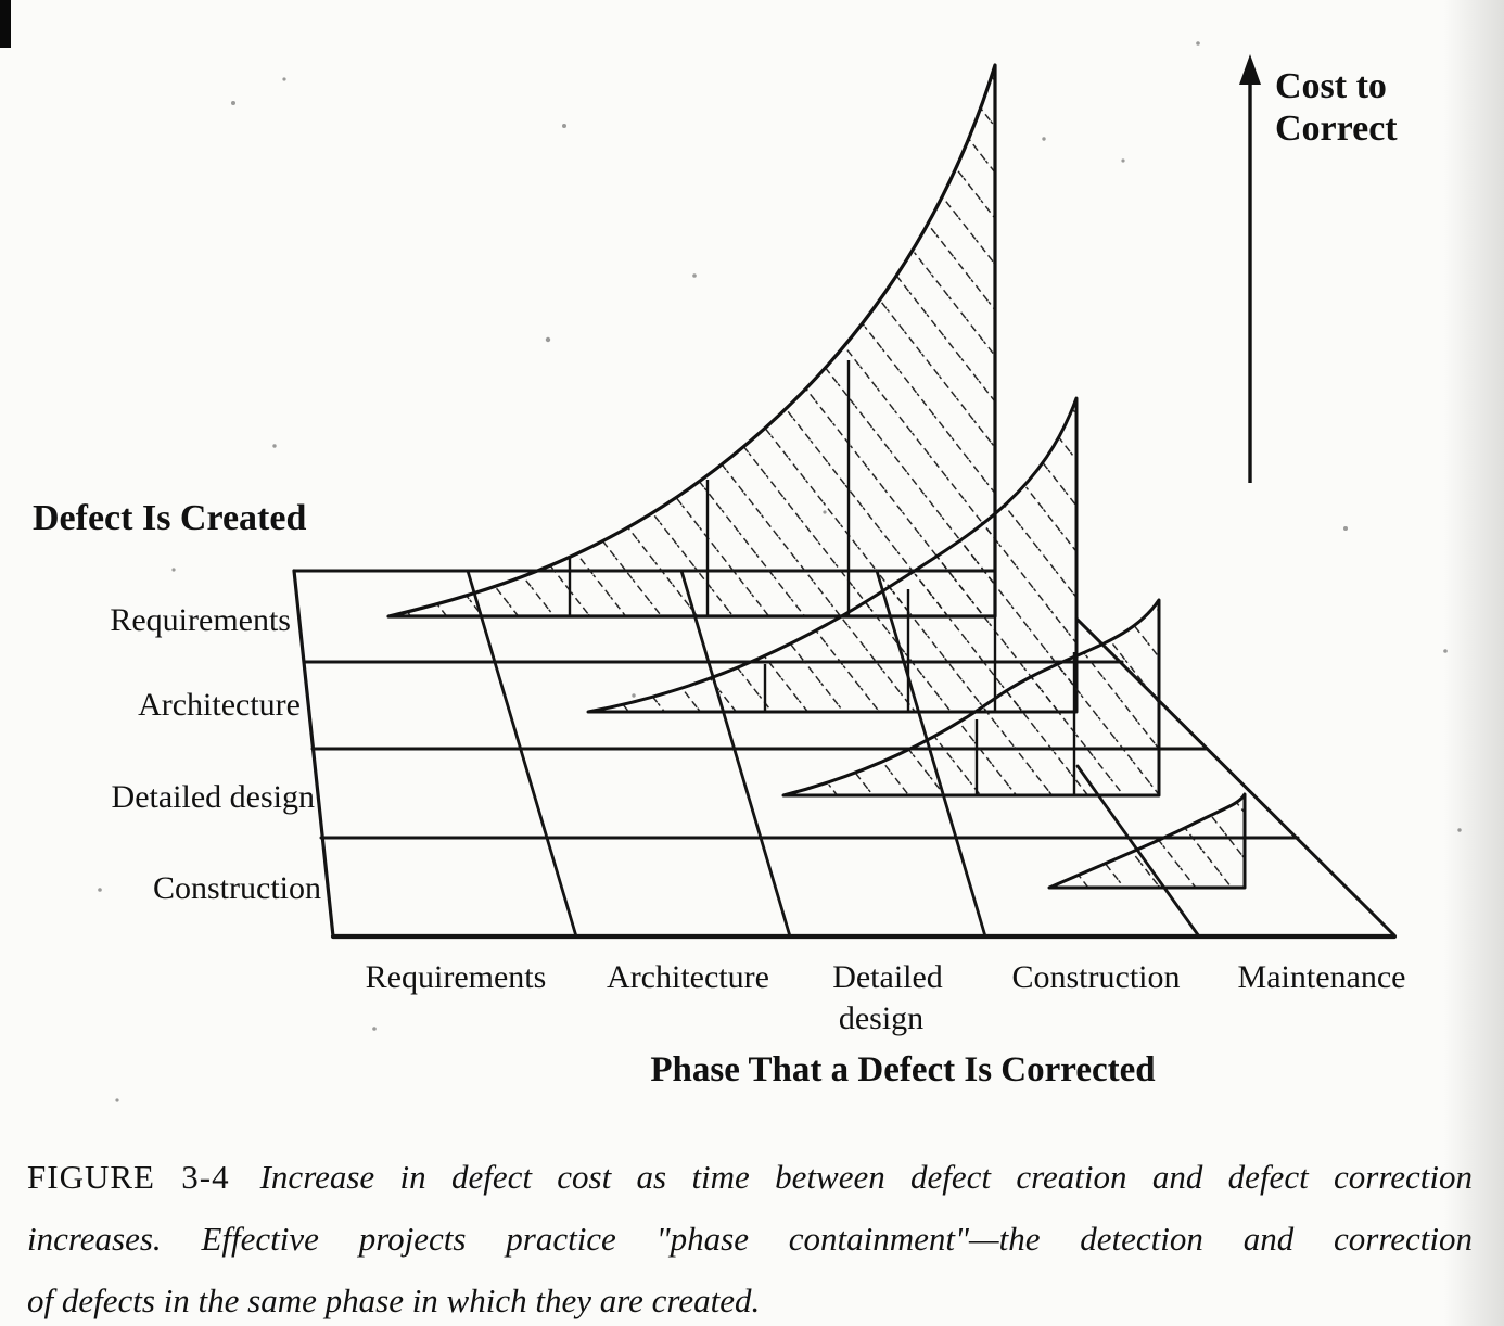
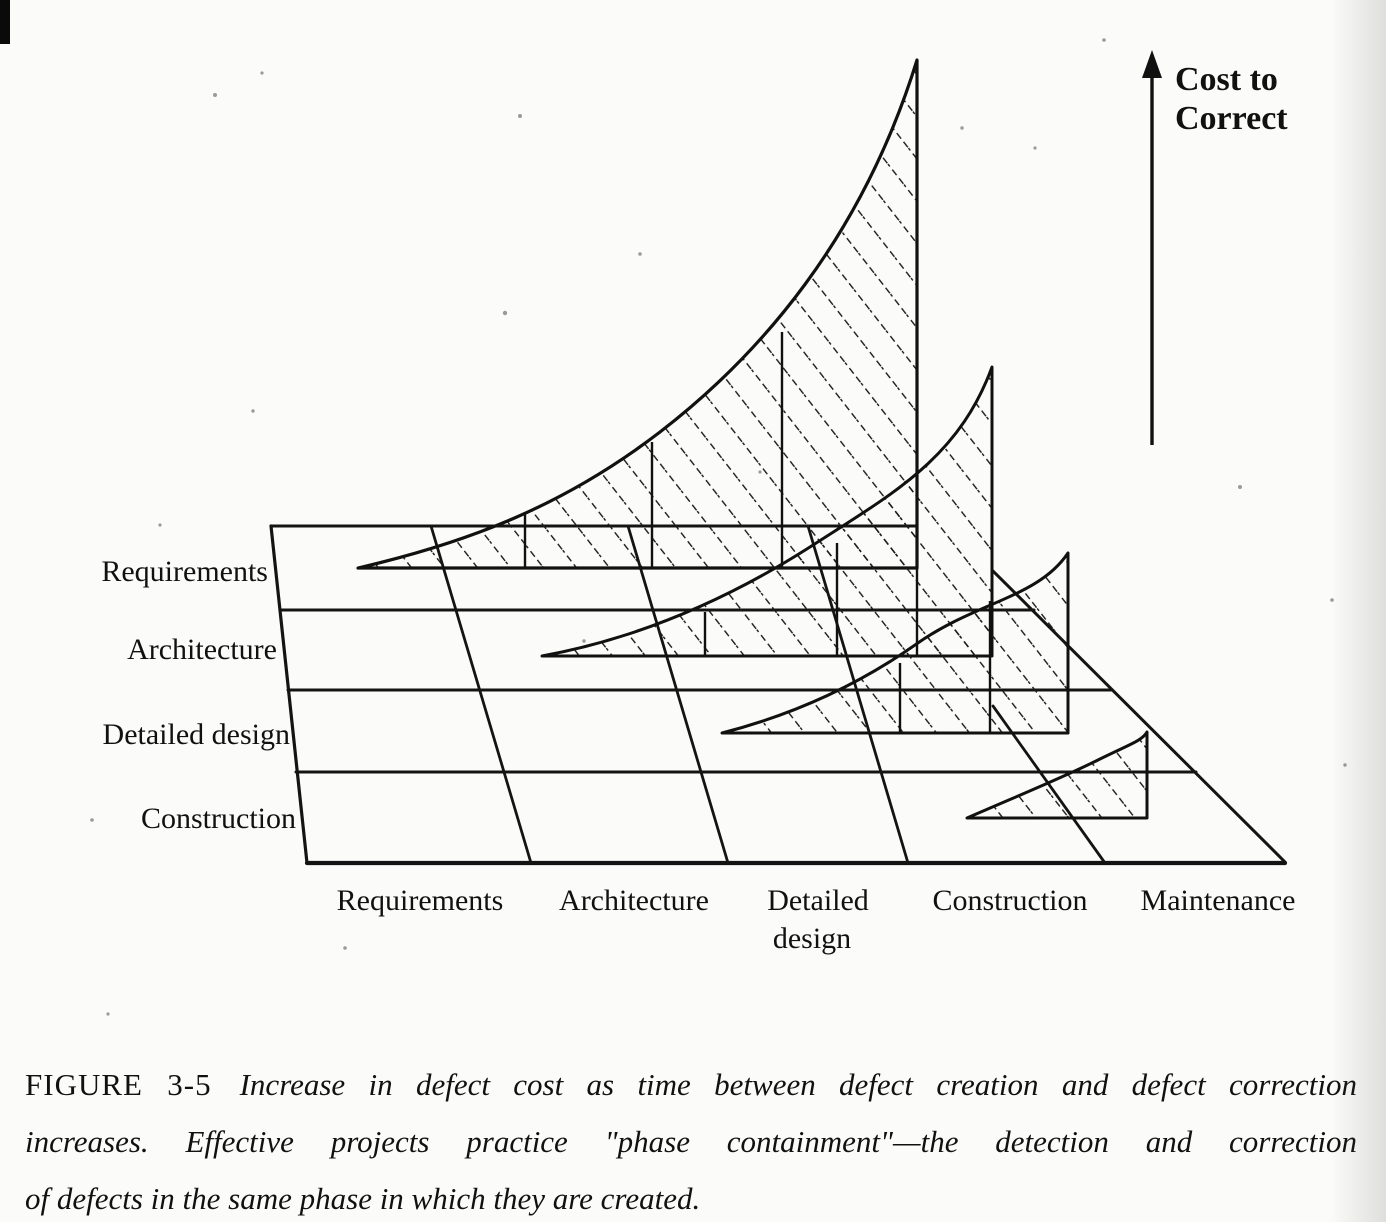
  Cost to
  Correct
- Defect Is Created
  Requirements
  Architecture
  Detailed design
  Construction
  Requirements
  Architecture
  Detailed
  design
  Construction
  Maintenance
- Phase That a Defect Is Corrected
- FIGURE 3-4 Increase in defect cost as time between defect creation and defect correcti
+ FIGURE 3-5 Increase in defect cost as time between defect creation and defect correcti
  increases. Effective projects practice "phase containment"—the detection and correcti
  of defects in the same phase in which they are created.
